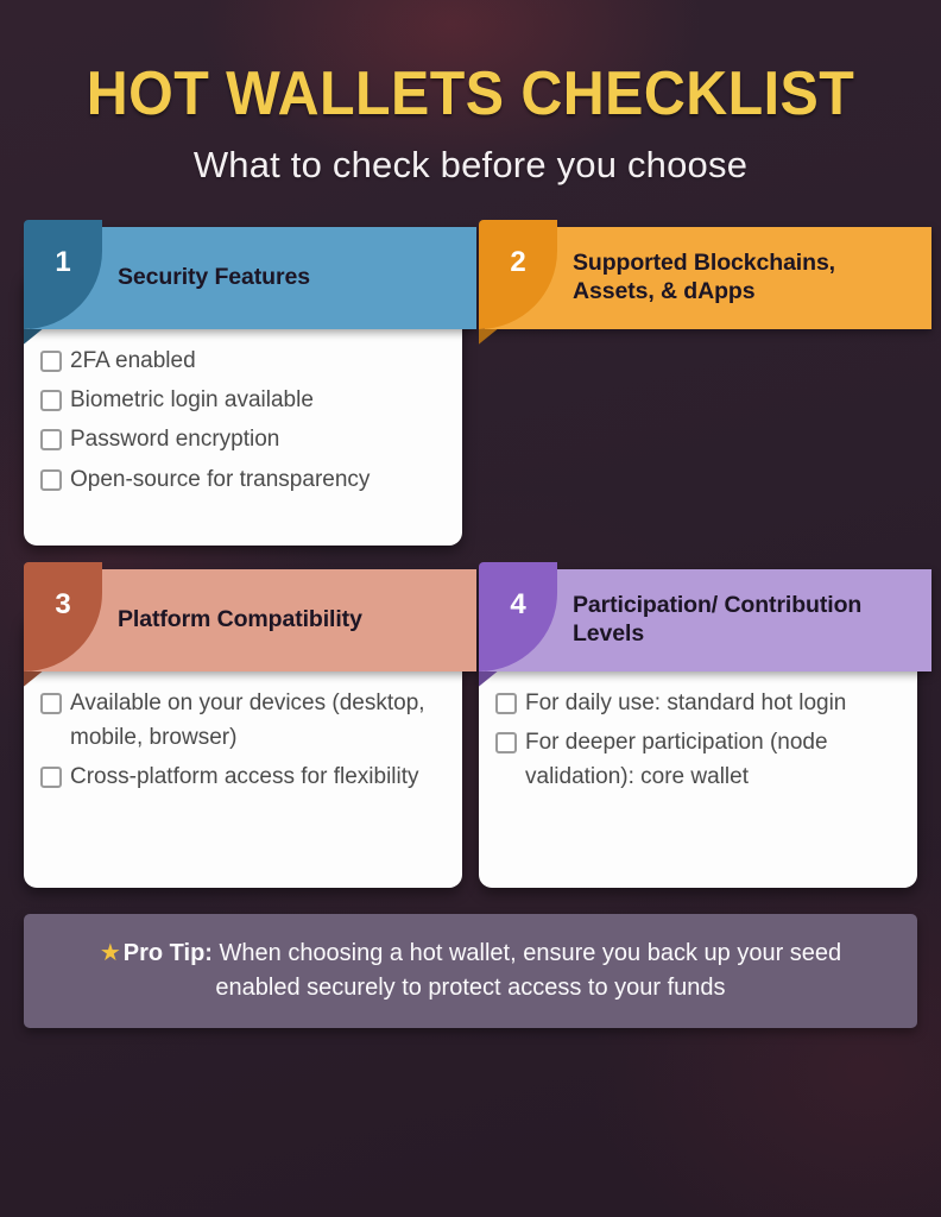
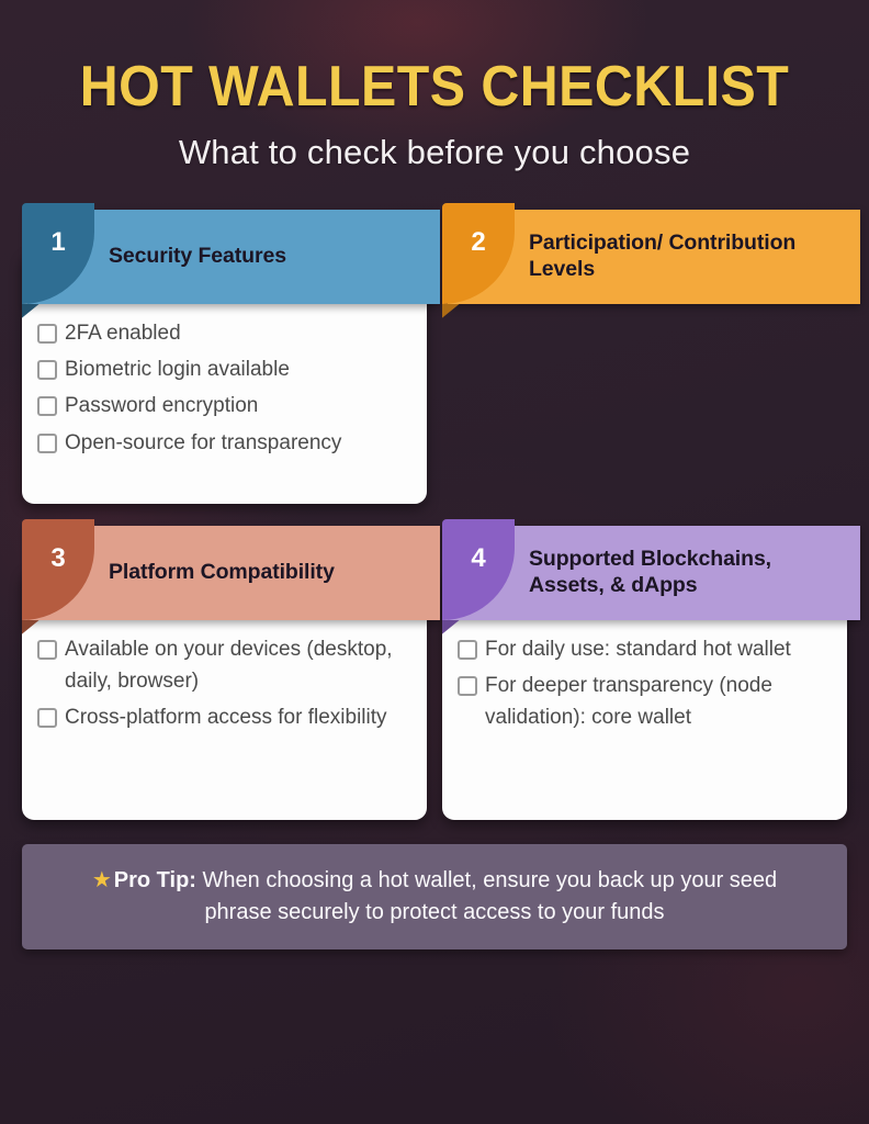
  HOT WALLETS CHECKLIST
  What to check before you choose
  1
  Security Features
  2FA enabled
  Biometric login available
  Password encryption
  Open-source for transparency
  2
- Supported Blockchains, Assets, & dApps
+ Participation/ Contribution Levels
  3
  Platform Compatibility
- Available on your devices (desktop, mobile, browser)
+ Available on your devices (desktop, daily, browser)
  Cross-platform access for flexibility
  4
- Participation/ Contribution Levels
+ Supported Blockchains, Assets, & dApps
- For daily use: standard hot login
+ For daily use: standard hot wallet
- For deeper participation (node validation): core wallet
+ For deeper transparency (node validation): core wallet
- ★Pro Tip: When choosing a hot wallet, ensure you back up your seed enabled securely to protect access to your funds
+ ★Pro Tip: When choosing a hot wallet, ensure you back up your seed phrase securely to protect access to your funds
